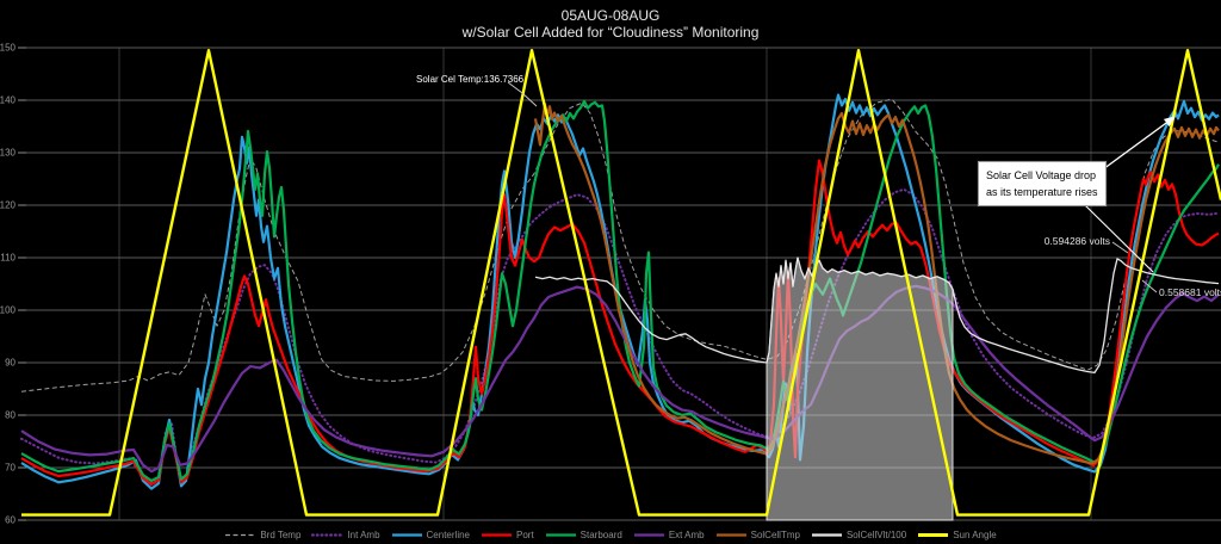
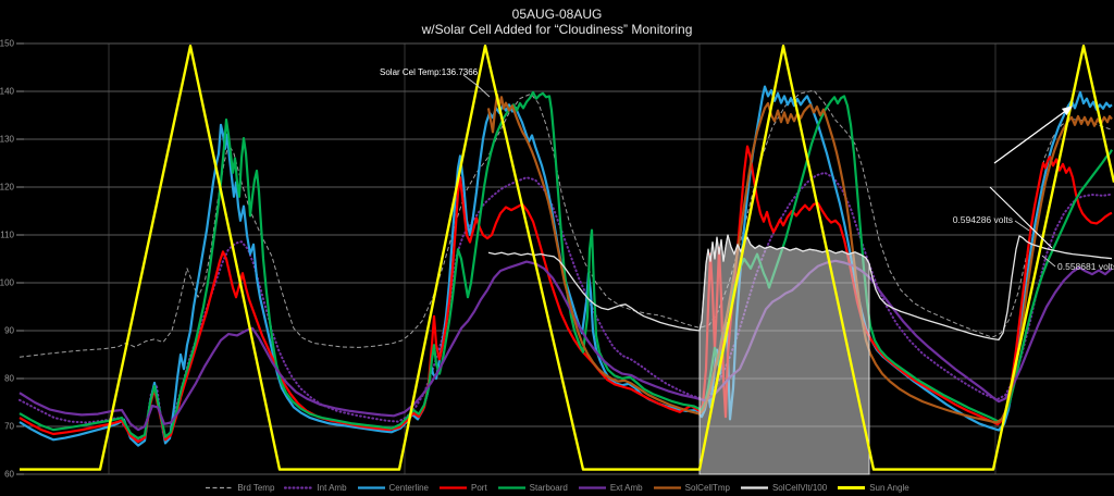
  60
  70
  80
  90
  100
  110
  120
  130
  140
  150
  05AUG-08AUG
  w/Solar Cell Added for “Cloudiness” Monitoring
  Solar Cel Temp:136.7366
- Solar Cell Voltage drop
- as its temperature rises
  0.594286 volts
  0.558681 volt
  Brd Temp
  Int Amb
  Centerline
  Port
  Starboard
  Ext Amb
  SolCellTmp
  SolCellVlt/100
  Sun Angle
